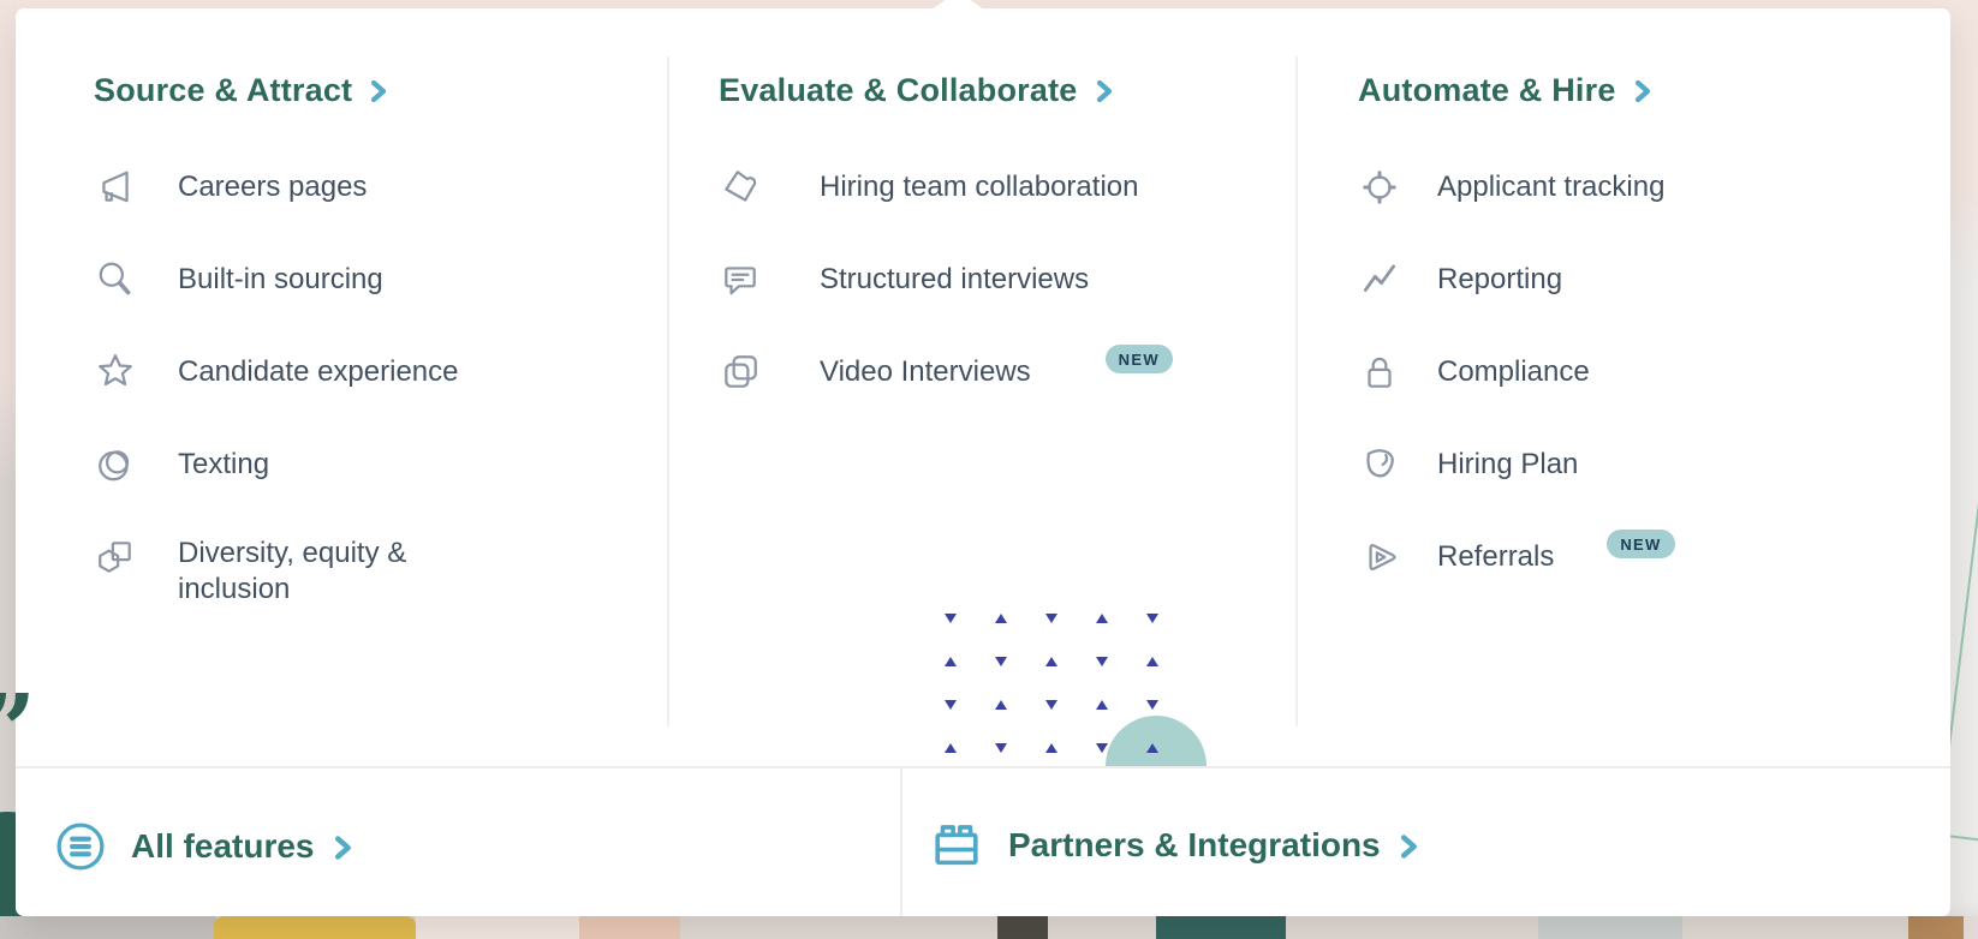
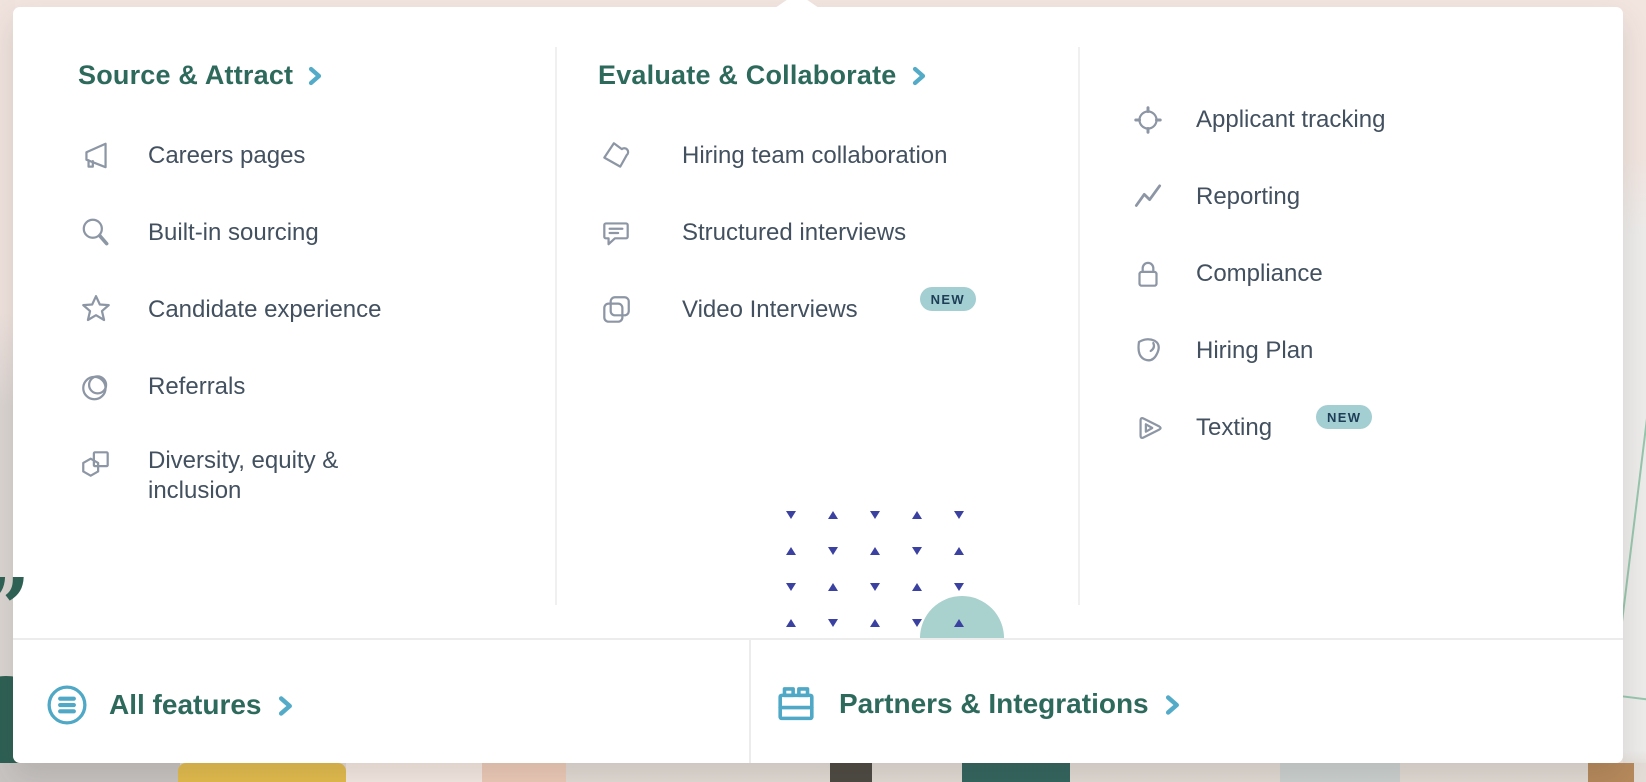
  ”
  Source & Attract
  Careers pages
  Built-in sourcing
  Candidate experience
- Texting
+ Referrals
  Diversity, equity & inclusion
  Evaluate & Collaborate
  Hiring team collaboration
  Structured interviews
  Video Interviews
  NEW
- Automate & Hire
  Applicant tracking
  Reporting
  Compliance
  Hiring Plan
- Referrals
+ Texting
  NEW
  All features
  Partners & Integrations
